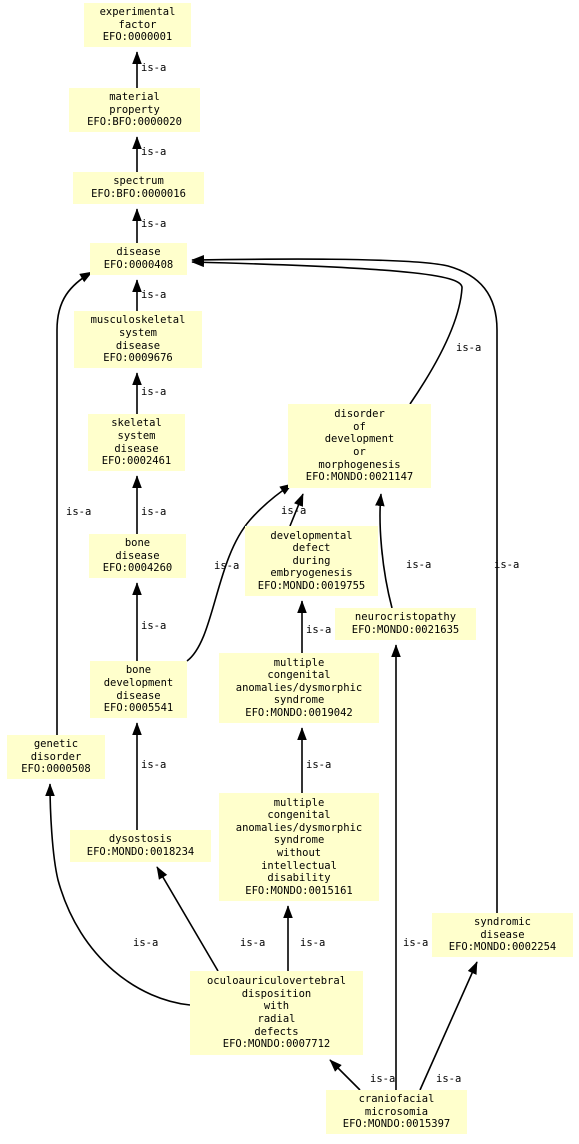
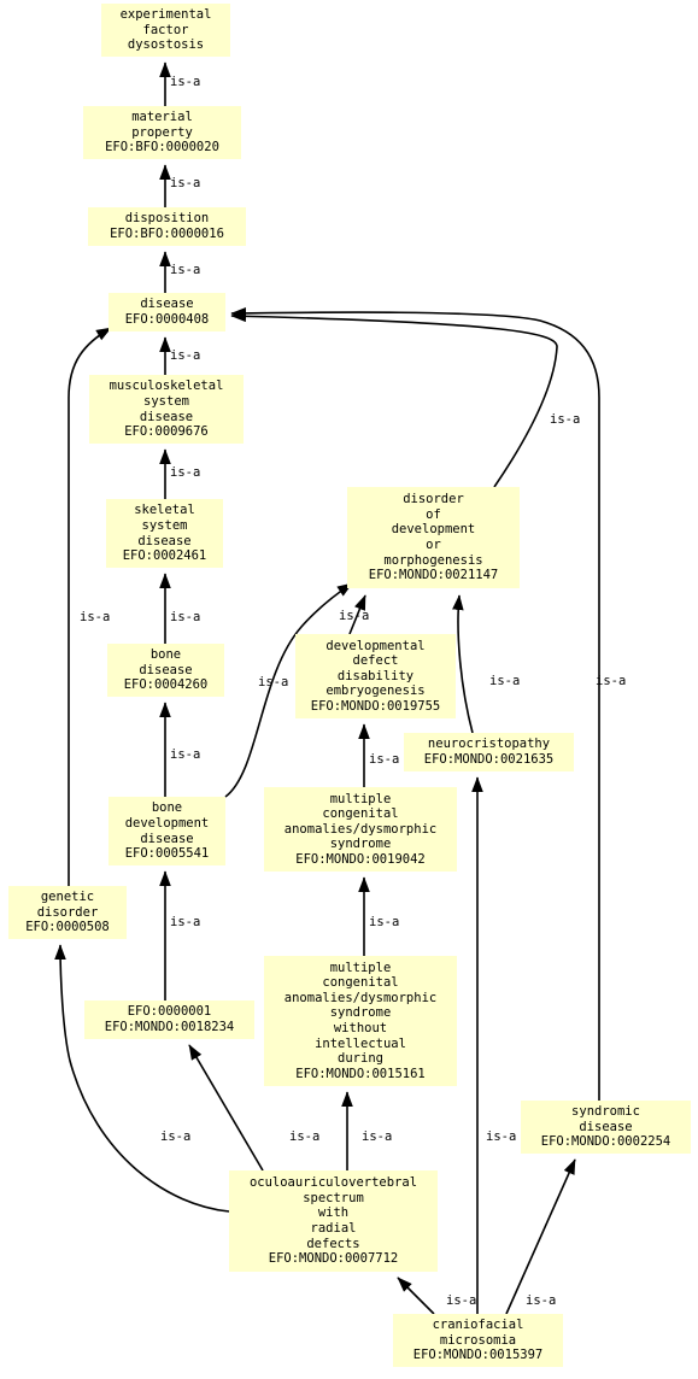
  experimental
  factor
- EFO:0000001
+ dysostosis
  material
  property
  EFO:BFO:0000020
- spectrum
+ disposition
  EFO:BFO:0000016
  disease
  EFO:0000408
  musculoskeletal
  system
  disease
  EFO:0009676
  skeletal
  system
  disease
  EFO:0002461
  disorder
  of
  development
  or
  morphogenesis
  EFO:MONDO:0021147
  bone
  disease
  EFO:0004260
  developmental
  defect
- during
+ disability
  embryogenesis
  EFO:MONDO:0019755
  neurocristopathy
  EFO:MONDO:0021635
  bone
  development
  disease
  EFO:0005541
  multiple
  congenital
  anomalies/dysmorphic
  syndrome
  EFO:MONDO:0019042
  genetic
  disorder
  EFO:0000508
- dysostosis
+ EFO:0000001
  EFO:MONDO:0018234
  multiple
  congenital
  anomalies/dysmorphic
  syndrome
  without
  intellectual
- disability
+ during
  EFO:MONDO:0015161
  syndromic
  disease
  EFO:MONDO:0002254
  oculoauriculovertebral
- disposition
+ spectrum
  with
  radial
  defects
  EFO:MONDO:0007712
  craniofacial
  microsomia
  EFO:MONDO:0015397
  is-a
  is-a
  is-a
  is-a
  is-a
  is-a
  is-a
  is-a
  is-a
  is-a
  is-a
  is-a
  is-a
  is-a
  is-a
  is-a
  is-a
  is-a
  is-a
  is-a
  is-a
  is-a
